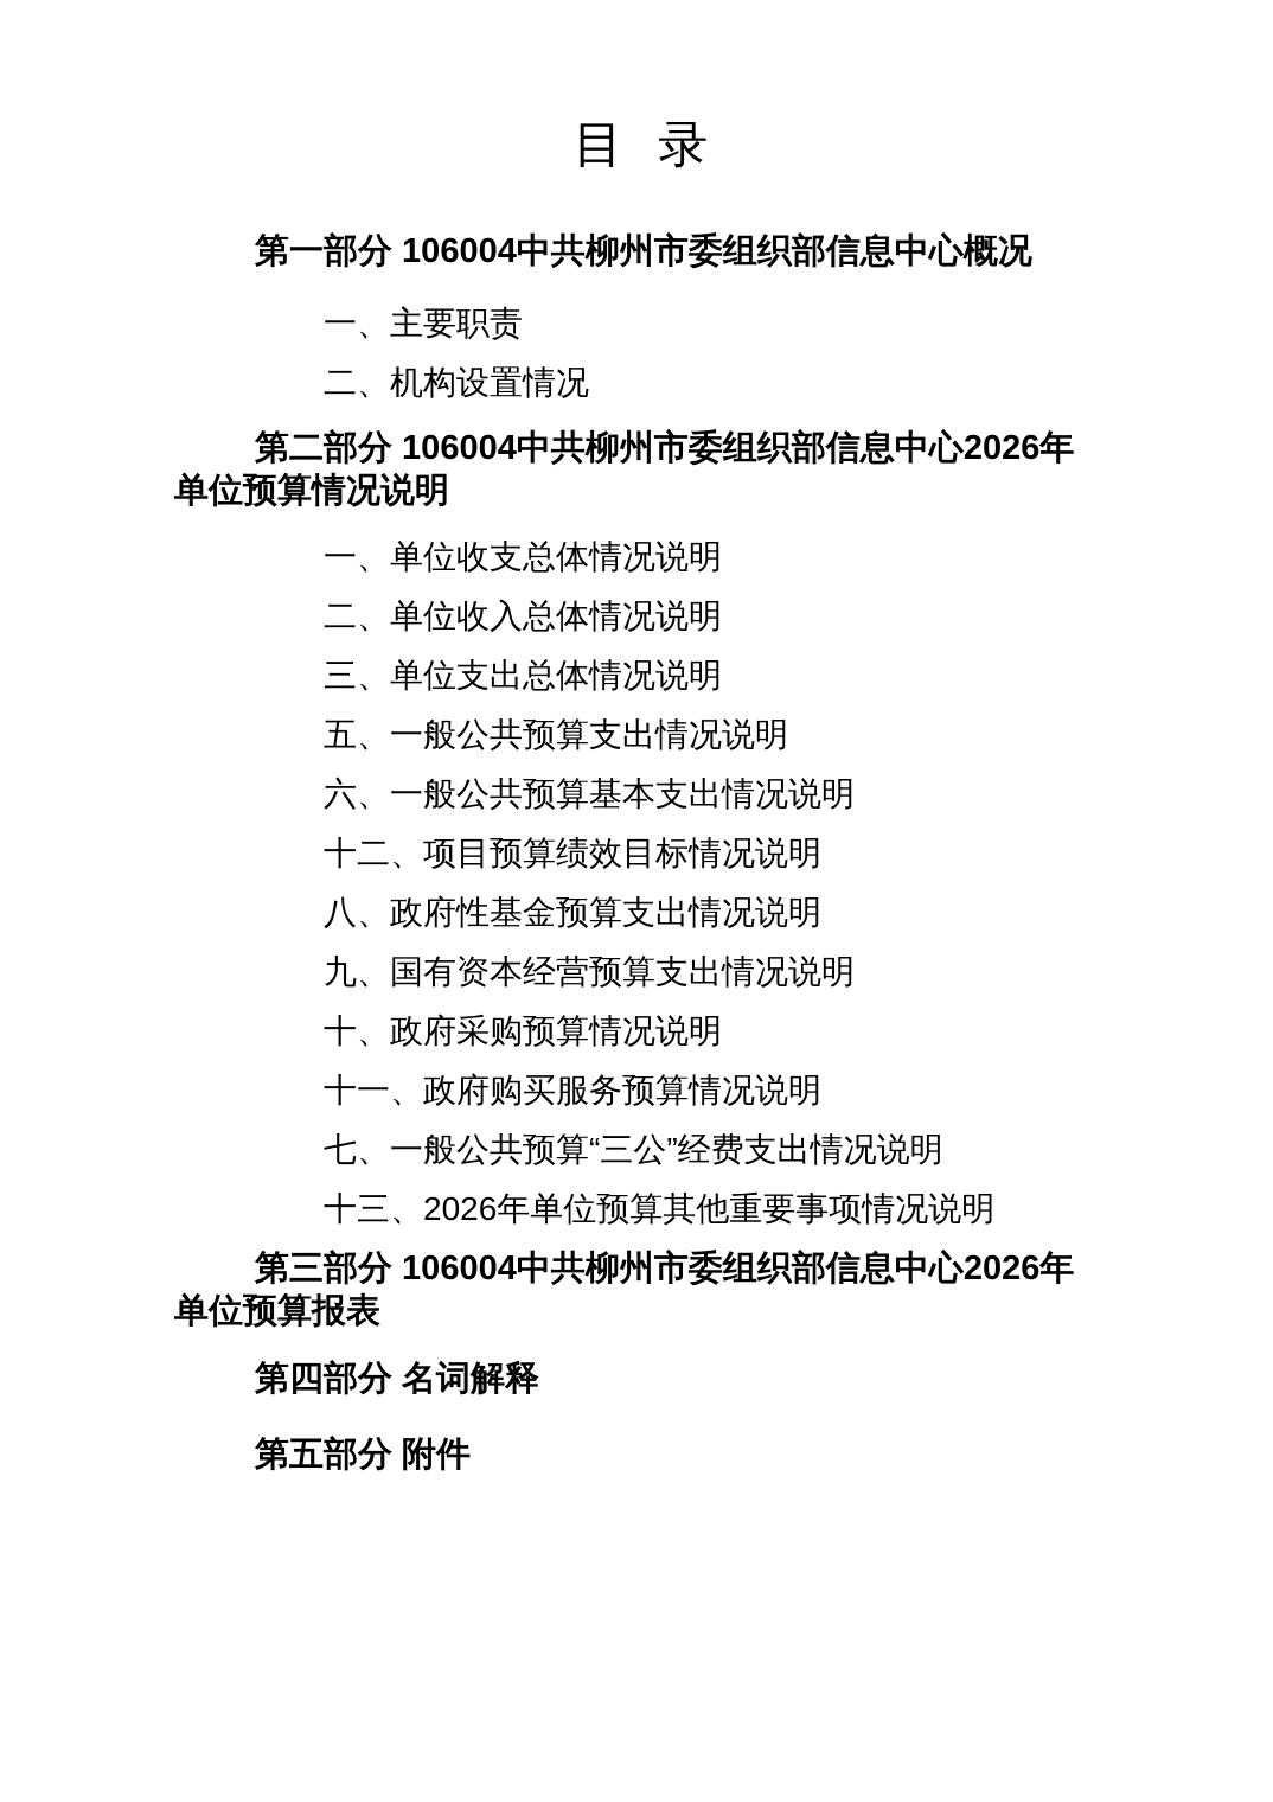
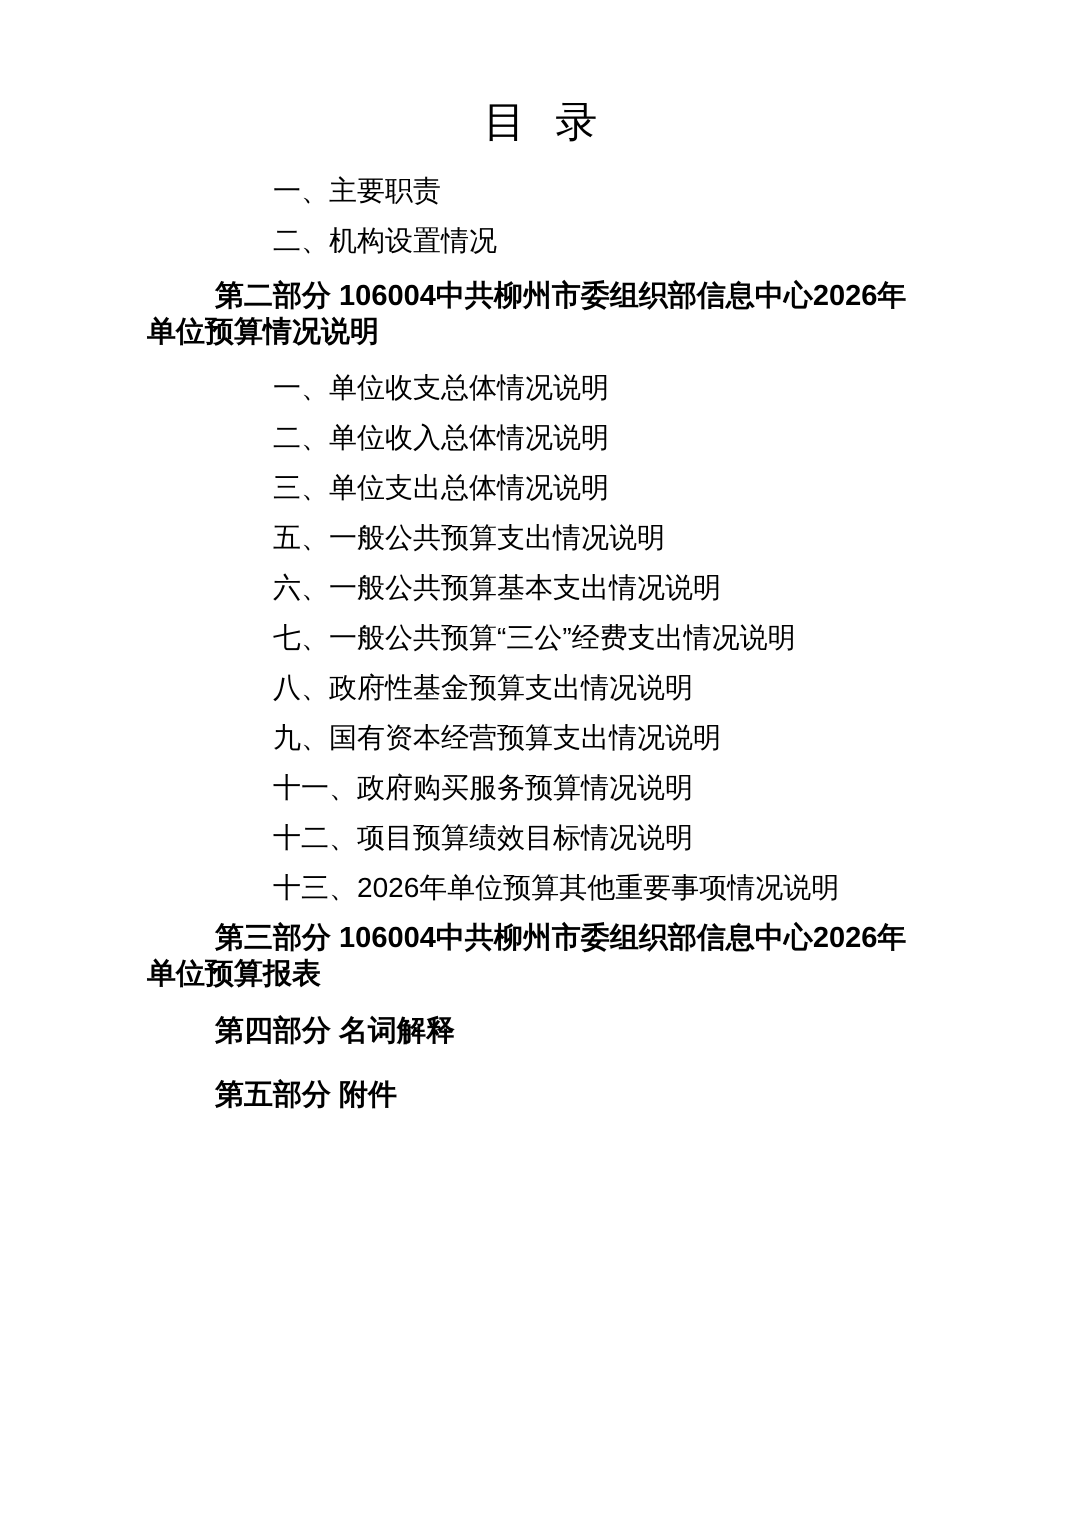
  目 录
- 第一部分 106004中共柳州市委组织部信息中心概况
  一、主要职责
  二、机构设置情况
  第二部分 106004中共柳州市委组织部信息中心2026年单位预算情况说明
  一、单位收支总体情况说明
  二、单位收入总体情况说明
  三、单位支出总体情况说明
  五、一般公共预算支出情况说明
  六、一般公共预算基本支出情况说明
- 十二、项目预算绩效目标情况说明
+ 七、一般公共预算“三公”经费支出情况说明
  八、政府性基金预算支出情况说明
  九、国有资本经营预算支出情况说明
- 十、政府采购预算情况说明
  十一、政府购买服务预算情况说明
- 七、一般公共预算“三公”经费支出情况说明
+ 十二、项目预算绩效目标情况说明
  十三、2026年单位预算其他重要事项情况说明
  第三部分 106004中共柳州市委组织部信息中心2026年单位预算报表
  第四部分 名词解释
  第五部分 附件
